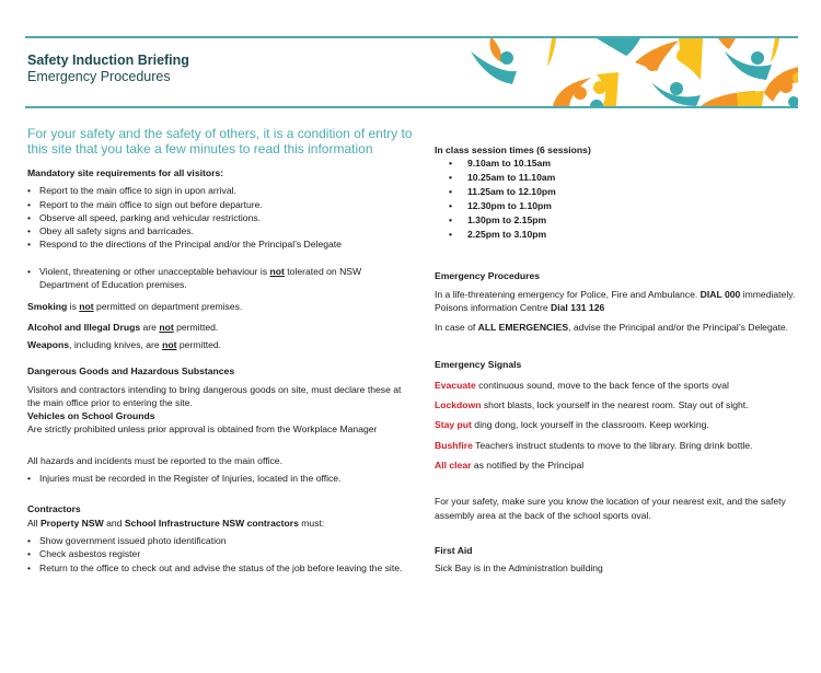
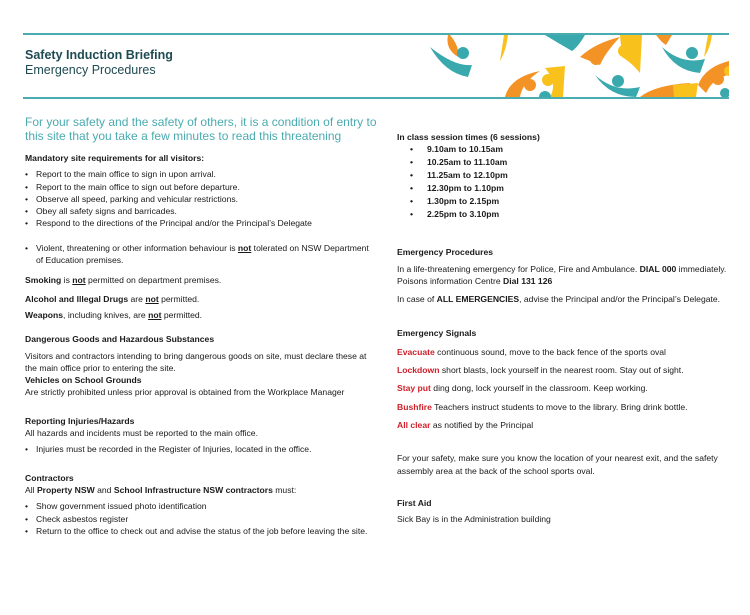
  Safety Induction Briefing
  Emergency Procedures
- For your safety and the safety of others, it is a condition of entry to this site that you take a few minutes to read this information
+ For your safety and the safety of others, it is a condition of entry to this site that you take a few minutes to read this threatening
  Mandatory site requirements for all visitors:
  Report to the main office to sign in upon arrival.
  Report to the main office to sign out before departure.
  Observe all speed, parking and vehicular restrictions.
  Obey all safety signs and barricades.
  Respond to the directions of the Principal and/or the Principal’s Delegate
- Violent, threatening or other unacceptable behaviour is not tolerated on NSW Department of Education premises.
+ Violent, threatening or other information behaviour is not tolerated on NSW Department of Education premises.
  Smoking is not permitted on department premises.
  Alcohol and Illegal Drugs are not permitted.
  Weapons, including knives, are not permitted.
  Dangerous Goods and Hazardous Substances
  Visitors and contractors intending to bring dangerous goods on site, must declare these at the main office prior to entering the site.
  Vehicles on School Grounds
  Are strictly prohibited unless prior approval is obtained from the Workplace Manager
+ Reporting Injuries/Hazards
  All hazards and incidents must be reported to the main office.
  Injuries must be recorded in the Register of Injuries, located in the office.
  Contractors
  All Property NSW and School Infrastructure NSW contractors must:
  Show government issued photo identification
  Check asbestos register
  Return to the office to check out and advise the status of the job before leaving the site.
  In class session times (6 sessions)
  9.10am to 10.15am
  10.25am to 11.10am
  11.25am to 12.10pm
  12.30pm to 1.10pm
  1.30pm to 2.15pm
  2.25pm to 3.10pm
  Emergency Procedures
  In a life-threatening emergency for Police, Fire and Ambulance. DIAL 000 immediately.
  Poisons information Centre Dial 131 126
  In case of ALL EMERGENCIES, advise the Principal and/or the Principal’s Delegate.
  Emergency Signals
  Evacuate continuous sound, move to the back fence of the sports oval
  Lockdown short blasts, lock yourself in the nearest room. Stay out of sight.
  Stay put ding dong, lock yourself in the classroom. Keep working.
  Bushfire Teachers instruct students to move to the library. Bring drink bottle.
  All clear as notified by the Principal
  For your safety, make sure you know the location of your nearest exit, and the safety assembly area at the back of the school sports oval.
  First Aid
  Sick Bay is in the Administration building
